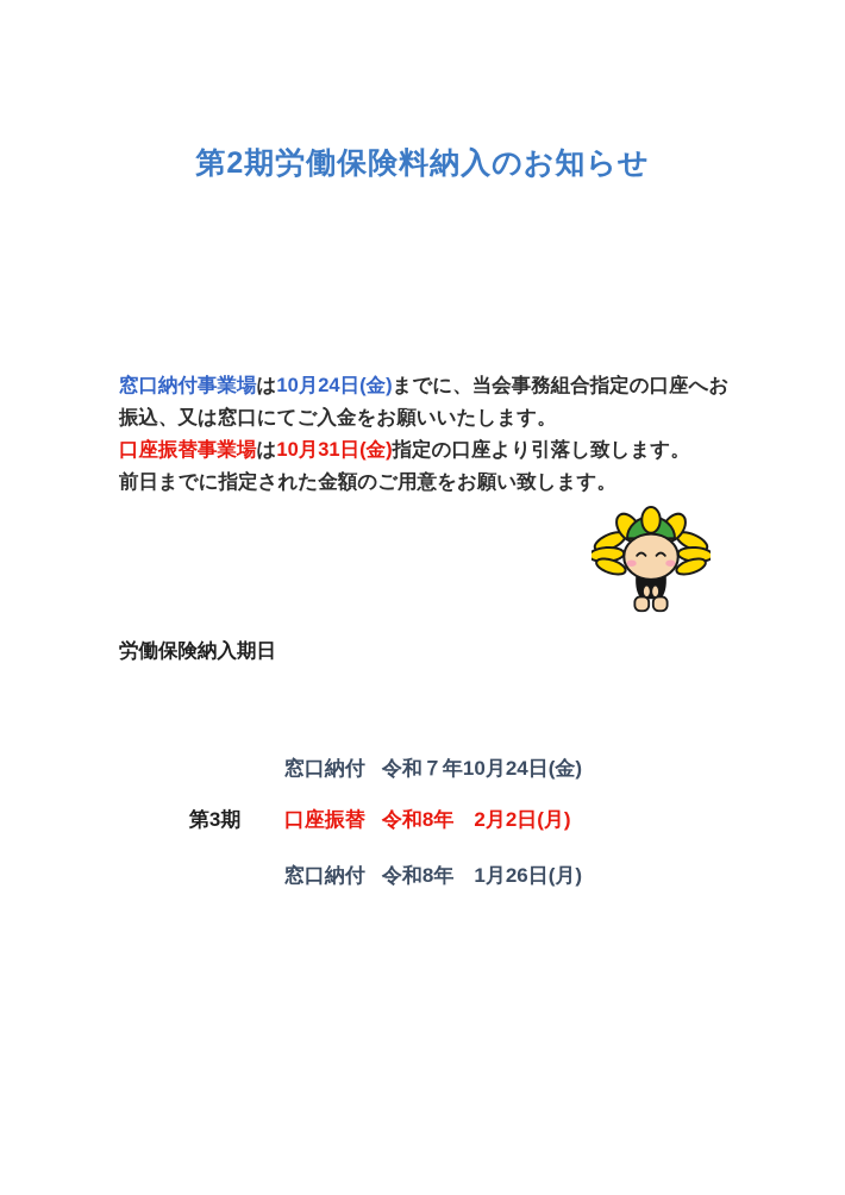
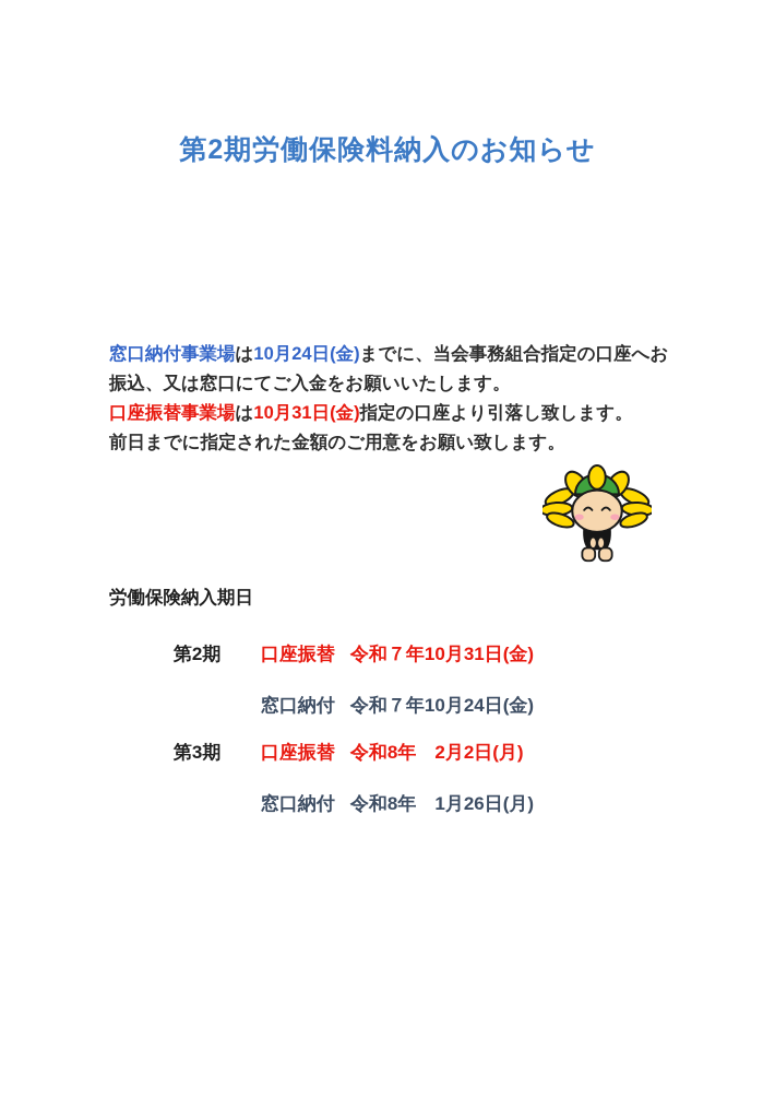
  第2期労働保険料納入のお知らせ
  窓口納付事業場は10月24日(金)までに、当会事務組合指定の口座へお
  振込、又は窓口にてご入金をお願いいたします。
  口座振替事業場は10月31日(金)指定の口座より引落し致します。
  前日までに指定された金額のご用意をお願い致します。
  労働保険納入期日
+ 第2期 口座振替 令和７年10月31日(金)
  窓口納付 令和７年10月24日(金)
  第3期 口座振替 令和8年 2月2日(月)
  窓口納付 令和8年 1月26日(月)
